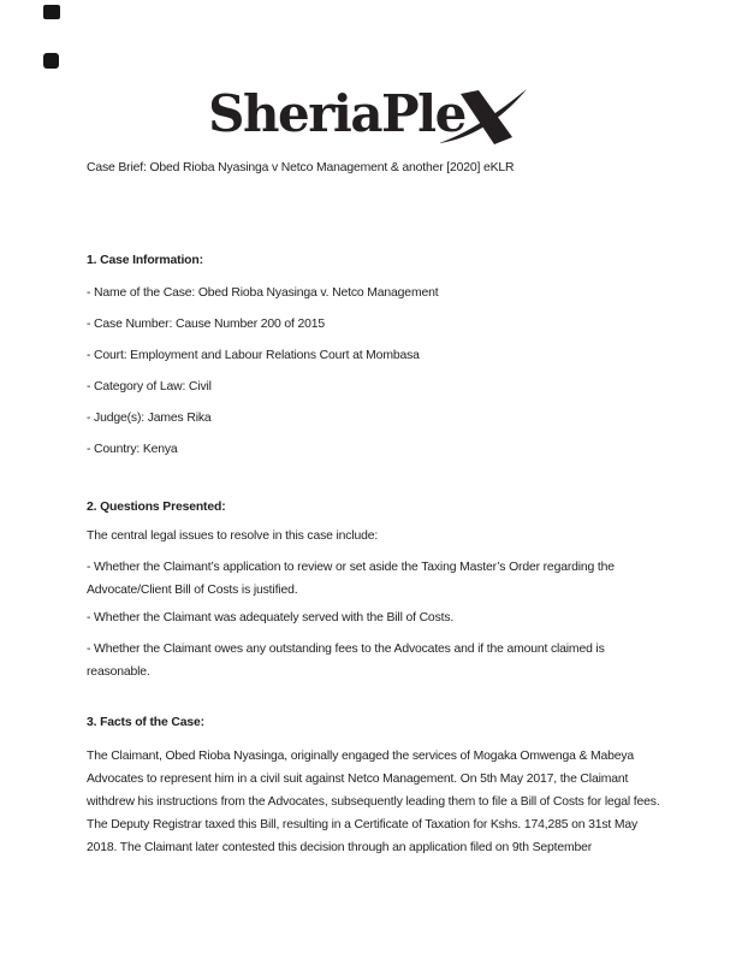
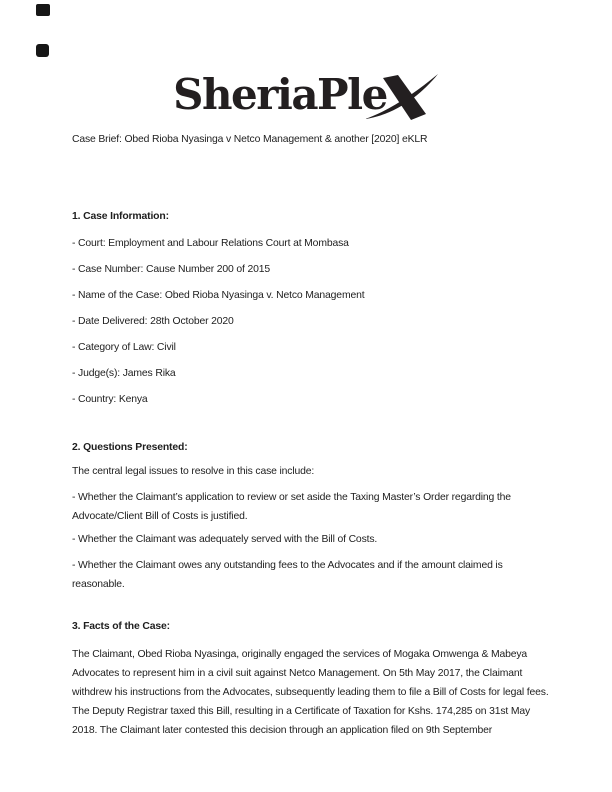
  SheriaPle
  Case Brief: Obed Rioba Nyasinga v Netco Management & another [2020] eKLR
  1. Case Information:
- - Name of the Case: Obed Rioba Nyasinga v. Netco Management
+ - Court: Employment and Labour Relations Court at Mombasa
  - Case Number: Cause Number 200 of 2015
- - Court: Employment and Labour Relations Court at Mombasa
+ - Name of the Case: Obed Rioba Nyasinga v. Netco Management
+ - Date Delivered: 28th October 2020
  - Category of Law: Civil
  - Judge(s): James Rika
  - Country: Kenya
  2. Questions Presented:
  The central legal issues to resolve in this case include:
  - Whether the Claimant’s application to review or set aside the Taxing Master’s Order regarding the Advocate/Client Bill of Costs is justified.
  - Whether the Claimant was adequately served with the Bill of Costs.
  - Whether the Claimant owes any outstanding fees to the Advocates and if the amount claimed is reasonable.
  3. Facts of the Case:
  The Claimant, Obed Rioba Nyasinga, originally engaged the services of Mogaka Omwenga & Mabeya Advocates to represent him in a civil suit against Netco Management. On 5th May 2017, the Claimant withdrew his instructions from the Advocates, subsequently leading them to file a Bill of Costs for legal fees. The Deputy Registrar taxed this Bill, resulting in a Certificate of Taxation for Kshs. 174,285 on 31st May 2018. The Claimant later contested this decision through an application filed on 9th September
